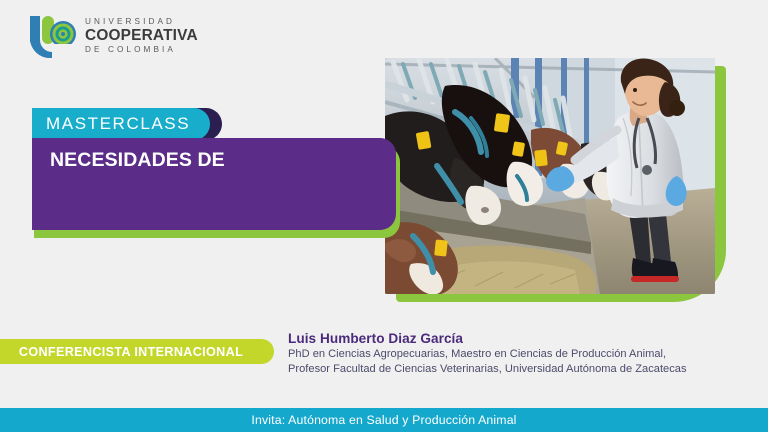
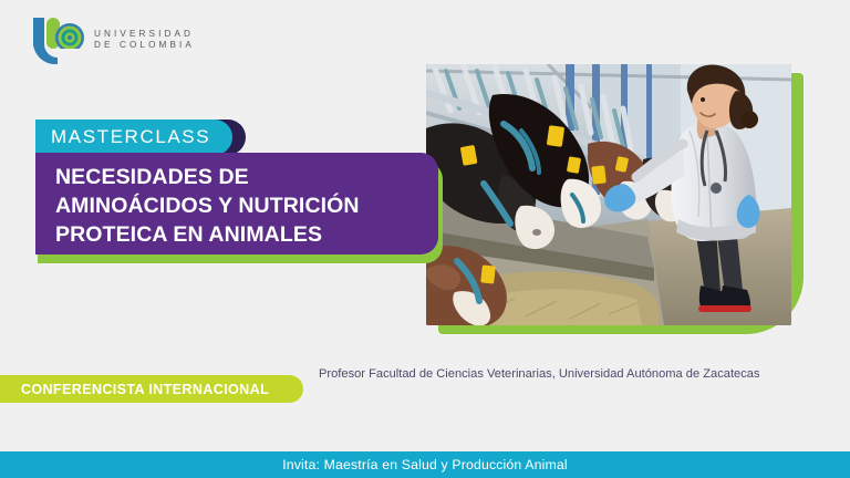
  UNIVERSIDAD
- COOPERATIVA
  DE COLOMBIA
  MASTERCLASS
  NECESIDADES DE
+ AMINOÁCIDOS Y NUTRICIÓN
+ PROTEICA EN ANIMALES
  CONFERENCISTA INTERNACIONAL
- Luis Humberto Diaz García
- PhD en Ciencias Agropecuarias, Maestro en Ciencias de Producción Animal,
  Profesor Facultad de Ciencias Veterinarias, Universidad Autónoma de Zacatecas
- Invita: Autónoma en Salud y Producción Animal
+ Invita: Maestría en Salud y Producción Animal
